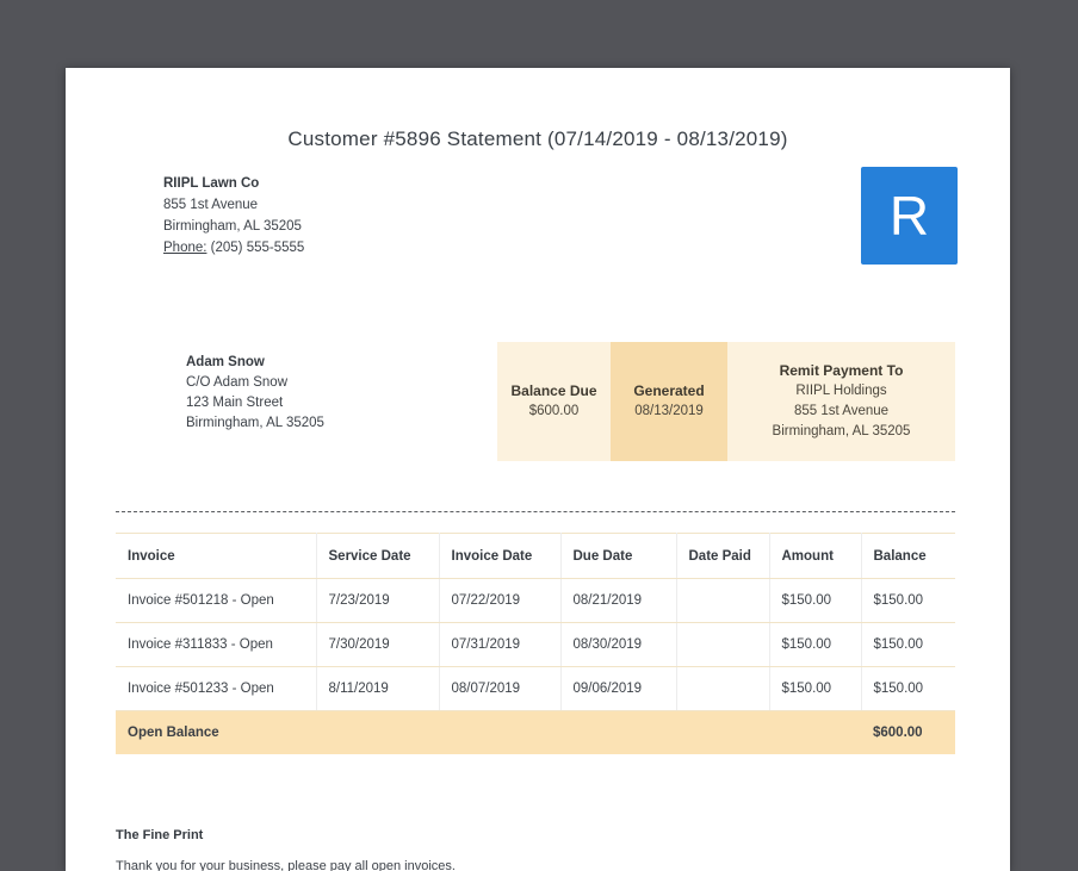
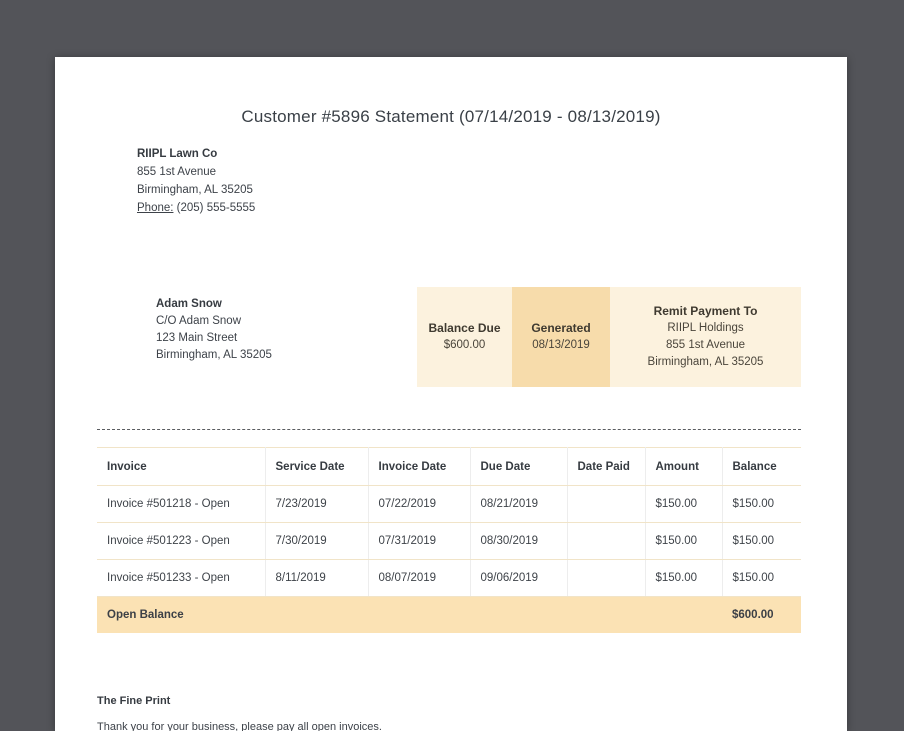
  Customer #5896 Statement (07/14/2019 - 08/13/2019)
  RIIPL Lawn Co
  855 1st Avenue
  Birmingham, AL 35205
  Phone: (205) 555-5555
- R
  Adam Snow
  C/O Adam Snow
  123 Main Street
  Birmingham, AL 35205
  Balance Due
  $600.00
  Generated
  08/13/2019
  Remit Payment To
  RIIPL Holdings
  855 1st Avenue
  Birmingham, AL 35205
  Invoice	Service Date	Invoice Date	Due Date	Date Paid	Amount	Balance
  Invoice #501218 - Open	7/23/2019	07/22/2019	08/21/2019		$150.00	$150.00
- Invoice #311833 - Open	7/30/2019	07/31/2019	08/30/2019		$150.00	$150.00
+ Invoice #501223 - Open	7/30/2019	07/31/2019	08/30/2019		$150.00	$150.00
  Invoice #501233 - Open	8/11/2019	08/07/2019	09/06/2019		$150.00	$150.00
  Open Balance	$600.00
  The Fine Print
  Thank you for your business, please pay all open invoices.
